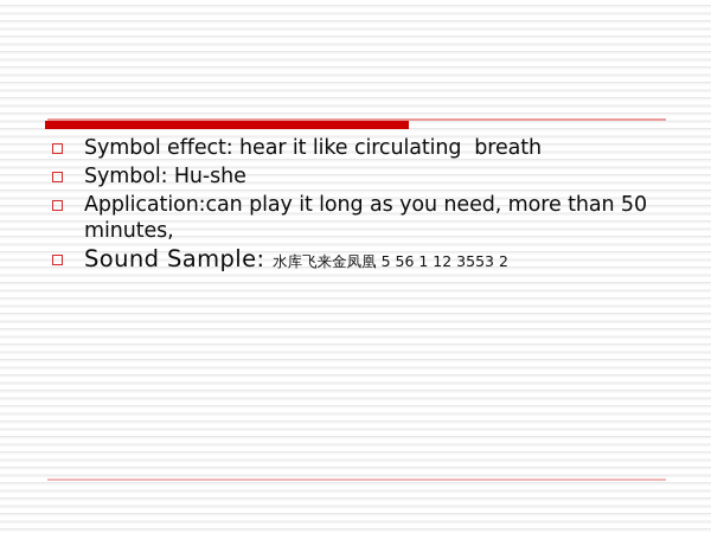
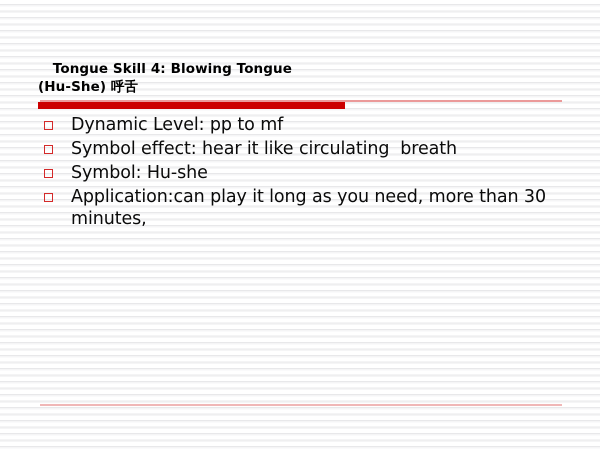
+ Tongue Skill 4: Blowing Tongue
+ (Hu-She) 呼舌
+ Dynamic Level: pp to mf
  Symbol effect: hear it like circulating breath
  Symbol: Hu-she
- Application:can play it long as you need, more than 50 minutes,
+ Application:can play it long as you need, more than 30 minutes,
- Sound Sample: 水库飞来金凤凰 5 56 1 12 3553 2
